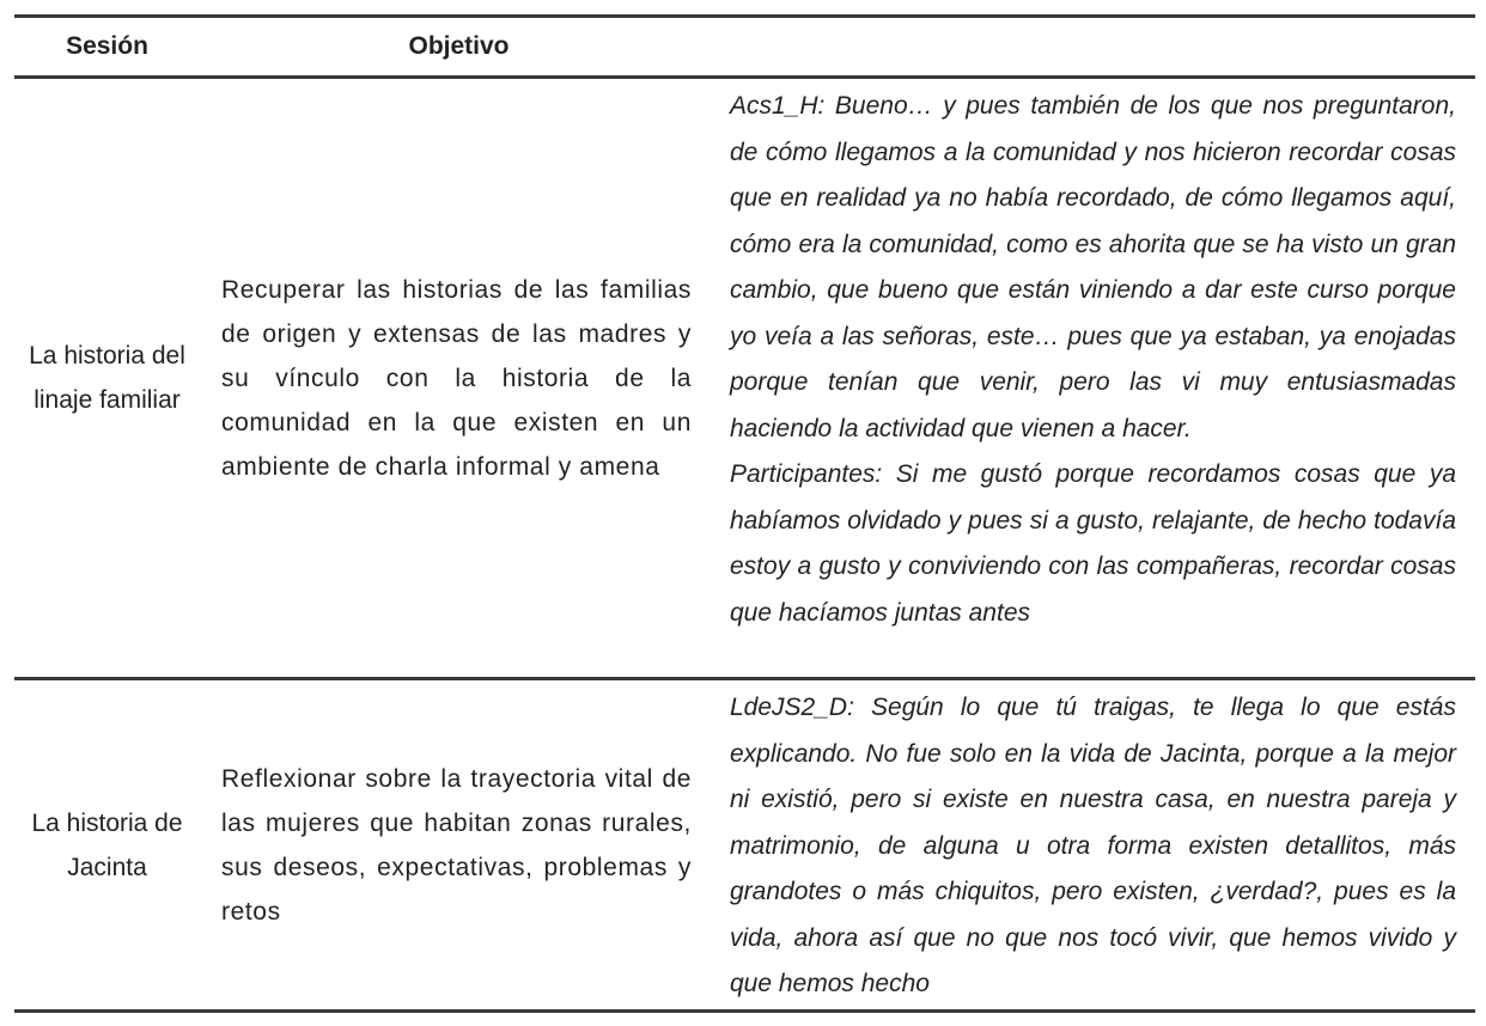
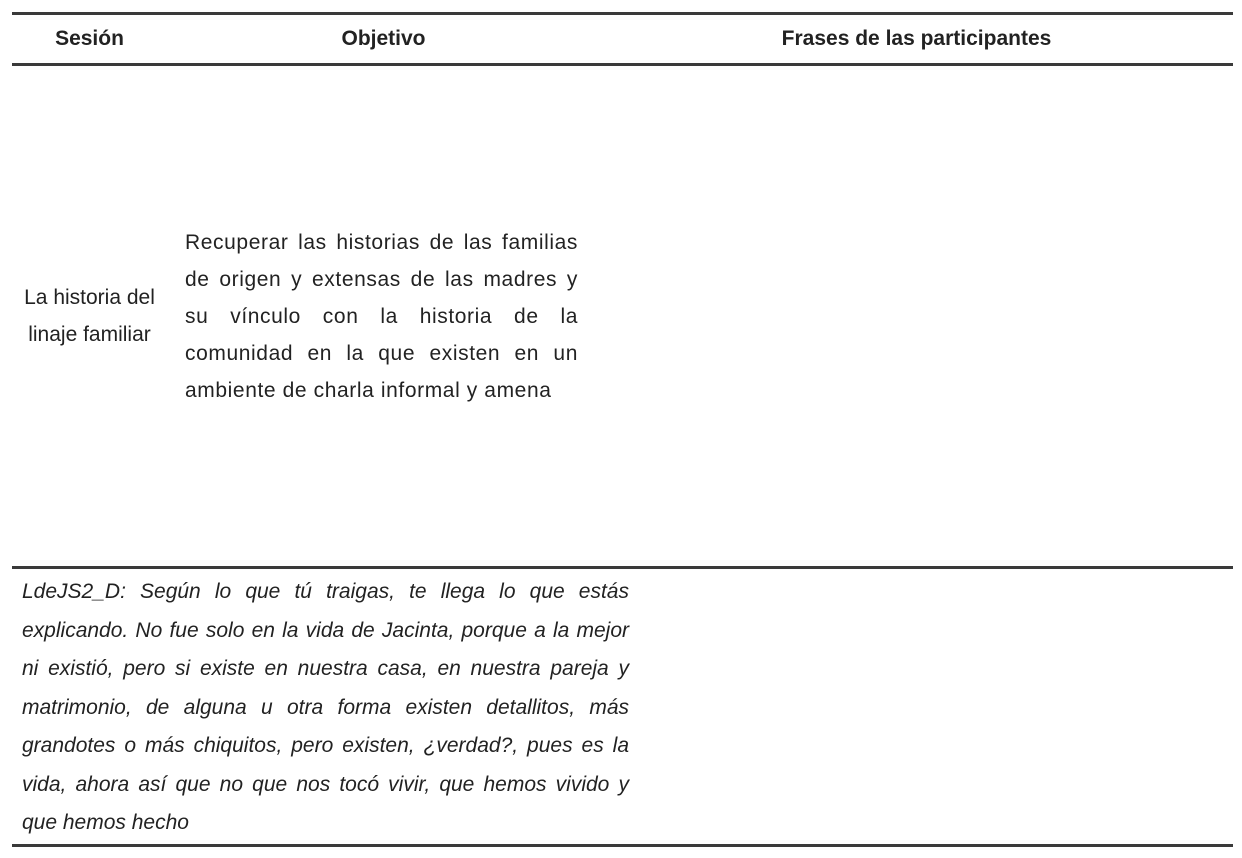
  Sesión
  Objetivo
+ Frases de las participantes
  La historia del linaje familiar
  Recuperar las historias de las familias de origen y extensas de las madres y su vínculo con la historia de la comunidad en la que existen en un ambiente de charla informal y amena
- Acs1_H: Bueno… y pues también de los que nos preguntaron, de cómo llegamos a la comunidad y nos hicieron recordar cosas que en realidad ya no había recordado, de cómo llegamos aquí, cómo era la comunidad, como es ahorita que se ha visto un gran cambio, que bueno que están viniendo a dar este curso porque yo veía a las señoras, este… pues que ya estaban, ya enojadas porque tenían que venir, pero las vi muy entusiasmadas haciendo la actividad que vienen a hacer.
- Participantes: Si me gustó porque recordamos cosas que ya habíamos olvidado y pues si a gusto, relajante, de hecho todavía estoy a gusto y conviviendo con las compañeras, recordar cosas que hacíamos juntas antes
- La historia de Jacinta
- Reflexionar sobre la trayectoria vital de las mujeres que habitan zonas rurales, sus deseos, expectativas, problemas y retos
  LdeJS2_D: Según lo que tú traigas, te llega lo que estás explicando. No fue solo en la vida de Jacinta, porque a la mejor ni existió, pero si existe en nuestra casa, en nuestra pareja y matrimonio, de alguna u otra forma existen detallitos, más grandotes o más chiquitos, pero existen, ¿verdad?, pues es la vida, ahora así que no que nos tocó vivir, que hemos vivido y que hemos hecho
